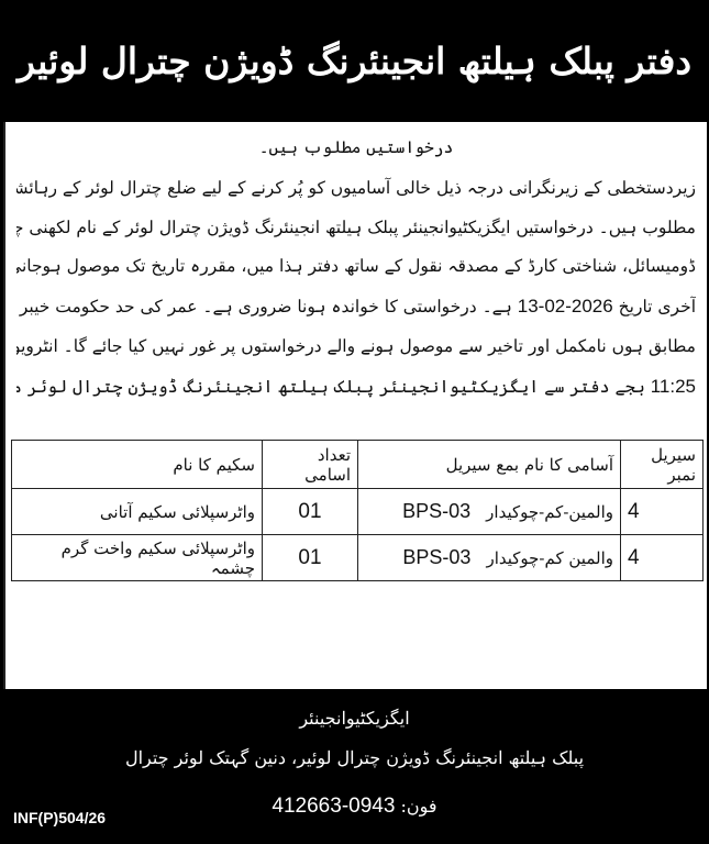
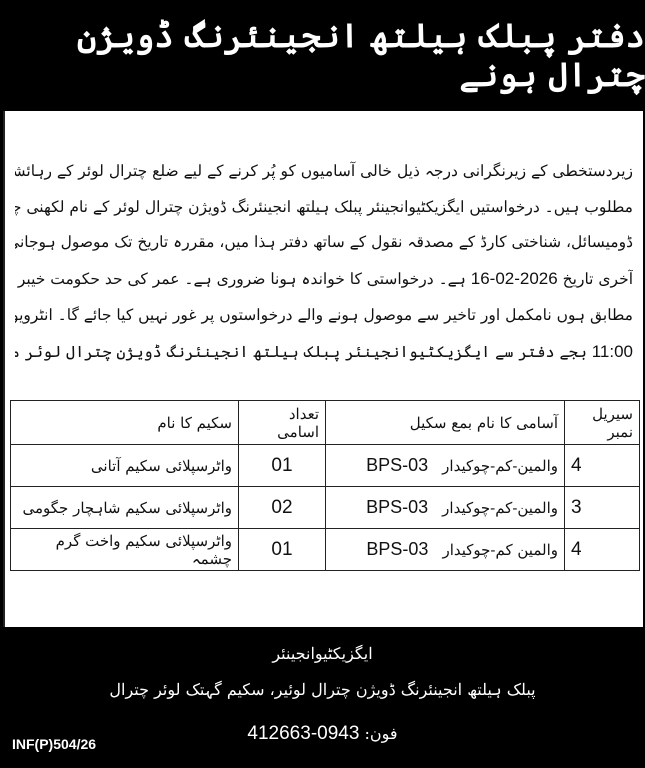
- دفتر پبلک ہیلتھ انجینئرنگ ڈویژن چترال لوئیر
+ دفتر پبلک ہیلتھ انجینئرنگ ڈویژن چترال ہونے
- درخواستیں مطلوب ہیں۔
  زیردستخطی کے زیرنگرانی درجہ ذیل خالی آسامیوں کو پُر کرنے کے لیے ضلع چترال لوئر کے رہائش
  مطلوب ہیں۔ درخواستیں ایگزیکٹیوانجینئر پبلک ہیلتھ انجینئرنگ ڈویژن چترال لوئر کے نام لکھنی چ
  ڈومیسائل، شناختی کارڈ کے مصدقہ نقول کے ساتھ دفتر ہذا میں، مقررہ تاریخ تک موصول ہوجان
- آخری تاریخ 13-02-2026 ہے۔ درخواستی کا خواندہ ہونا ضروری ہے۔ عمر کی حد حکومت خیبر
+ آخری تاریخ 16-02-2026 ہے۔ درخواستی کا خواندہ ہونا ضروری ہے۔ عمر کی حد حکومت خیبر
  مطابق ہوں نامکمل اور تاخیر سے موصول ہونے والے درخواستوں پر غور نہیں کیا جائے گا۔ انٹرویو
- 11:25 بجے دفتر سے ایگزیکٹیوانجینئر پبلک ہیلتھ انجینئرنگ ڈویژن چترال لوئر م
+ 11:00 بجے دفتر سے ایگزیکٹیوانجینئر پبلک ہیلتھ انجینئرنگ ڈویژن چترال لوئر م
- سیریل نمبر	آسامی کا نام بمع سیریل	تعداد اسامی	سکیم کا نام
+ سیریل نمبر	آسامی کا نام بمع سکیل	تعداد اسامی	سکیم کا نام
  4	والمین-کم-چوکیدارBPS-03	01	واٹرسپلائی سکیم آتانی
+ 3	والمین-کم-چوکیدارBPS-03	02	واٹرسپلائی سکیم شاہچار جگومی
  4	والمین کم-چوکیدارBPS-03	01	واٹرسپلائی سکیم واخت گرم چشمہ
  ایگزیکٹیوانجینئر
- پبلک ہیلتھ انجینئرنگ ڈویژن چترال لوئیر، دنین گہتک لوئر چترال
+ پبلک ہیلتھ انجینئرنگ ڈویژن چترال لوئیر، سکیم گہتک لوئر چترال
  فون: 0943-412663
  INF(P)504/26
